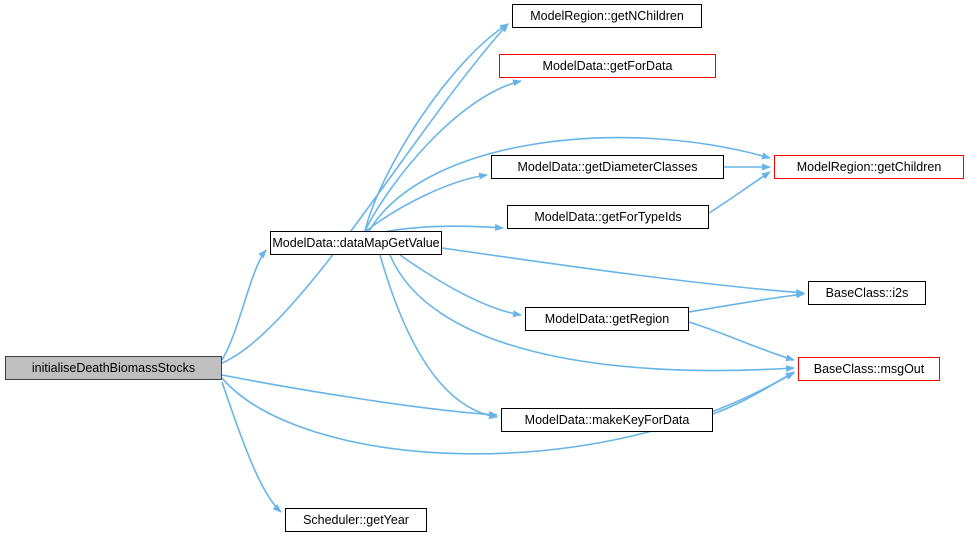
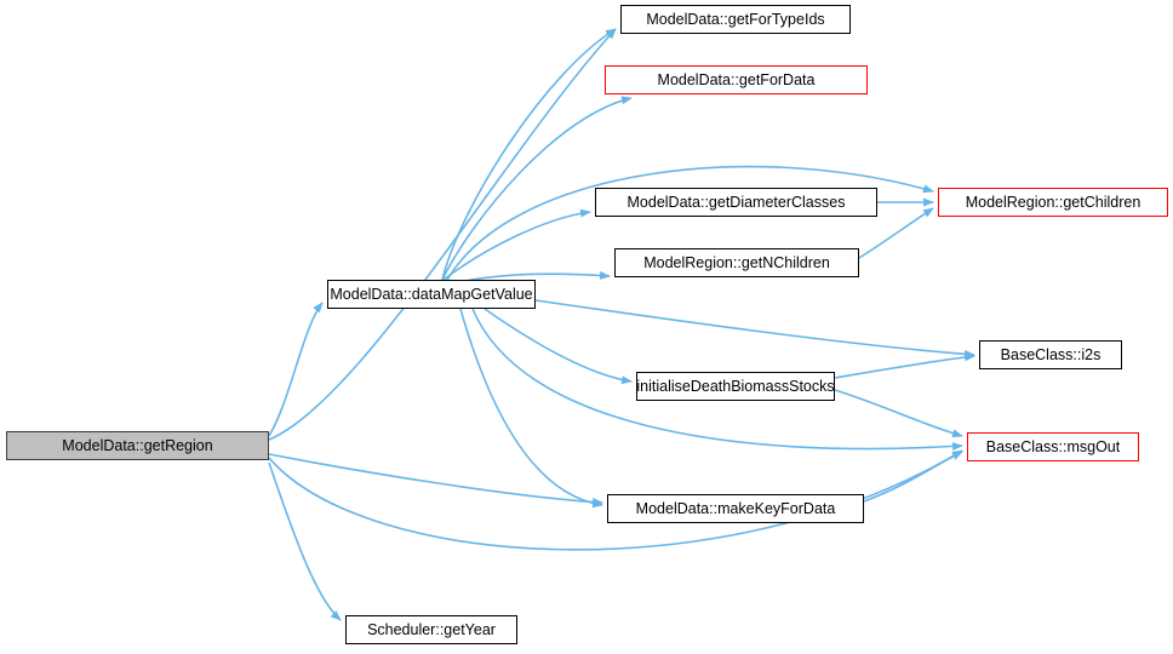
- initialiseDeathBiomassStocks
+ ModelData::getRegion
- ModelRegion::getNChildren
+ ModelData::getForTypeIds
  ModelData::getForData
  ModelData::getDiameterClasses
  ModelRegion::getChildren
- ModelData::getForTypeIds
+ ModelRegion::getNChildren
  ModelData::dataMapGetValue
  BaseClass::i2s
- ModelData::getRegion
+ initialiseDeathBiomassStocks
  BaseClass::msgOut
  ModelData::makeKeyForData
  Scheduler::getYear
